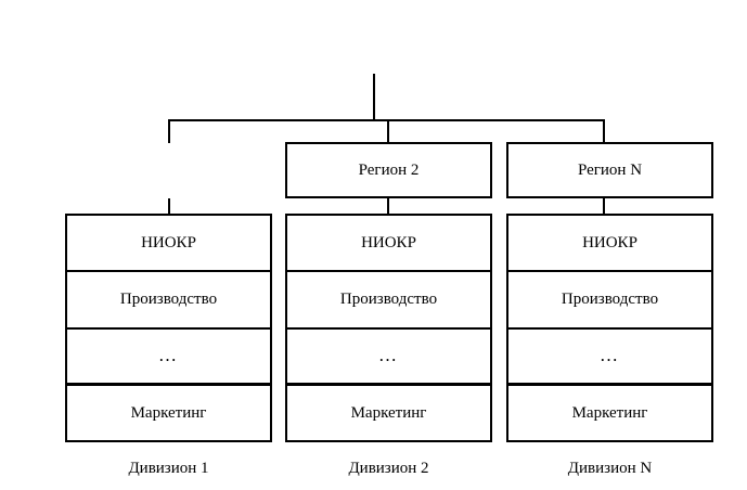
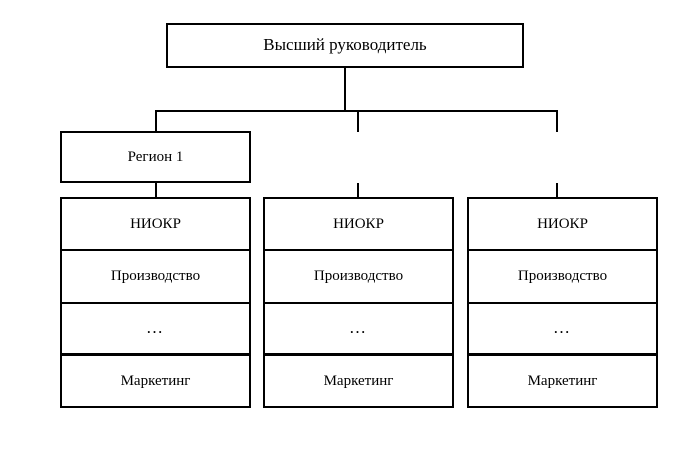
+ Высший руководитель
+ Регион 1
  НИОКР
  Производство
  …
  Маркетинг
- Дивизион 1
- Регион 2
  НИОКР
  Производство
  …
  Маркетинг
- Дивизион 2
- Регион N
  НИОКР
  Производство
  …
  Маркетинг
- Дивизион N
